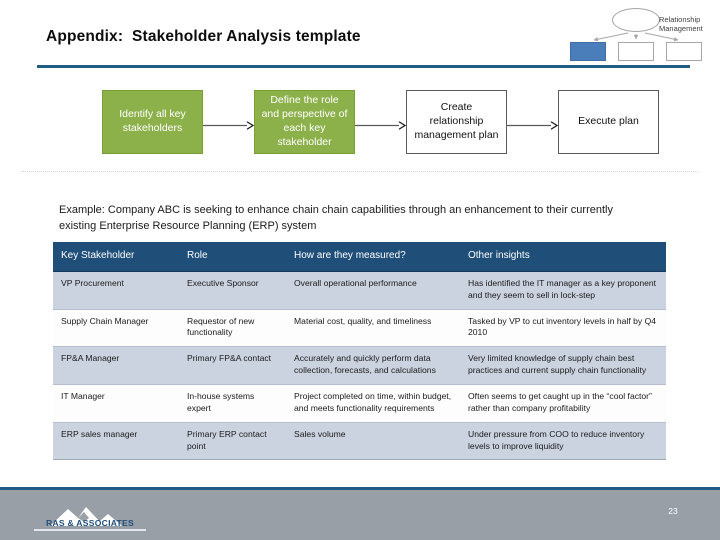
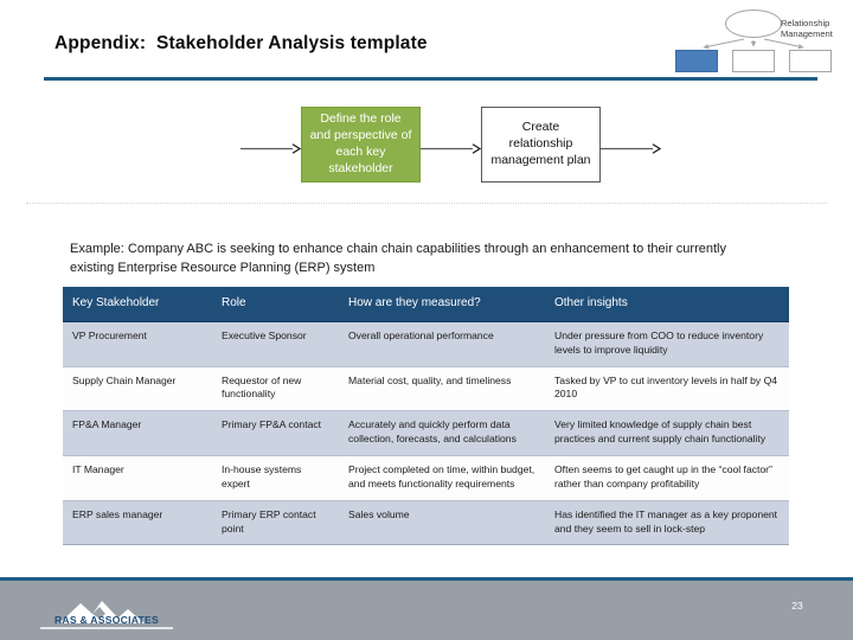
  Appendix: Stakeholder Analysis template
  Relationship
  Management
- Identify all key stakeholders
  Define the role and perspective of each key stakeholder
  Create relationship management plan
- Execute plan
  Example: Company ABC is seeking to enhance chain chain capabilities through an enhancement to their currently existing Enterprise Resource Planning (ERP) system
  Key Stakeholder	Role	How are they measured?	Other insights
- VP Procurement	Executive Sponsor	Overall operational performance	Has identified the IT manager as a key proponent and they seem to sell in lock-step
+ VP Procurement	Executive Sponsor	Overall operational performance	Under pressure from COO to reduce inventory levels to improve liquidity
  Supply Chain Manager	Requestor of new functionality	Material cost, quality, and timeliness	Tasked by VP to cut inventory levels in half by Q4 2010
  FP&A Manager	Primary FP&A contact	Accurately and quickly perform data collection, forecasts, and calculations	Very limited knowledge of supply chain best practices and current supply chain functionality
  IT Manager	In-house systems expert	Project completed on time, within budget, and meets functionality requirements	Often seems to get caught up in the “cool factor” rather than company profitability
- ERP sales manager	Primary ERP contact point	Sales volume	Under pressure from COO to reduce inventory levels to improve liquidity
+ ERP sales manager	Primary ERP contact point	Sales volume	Has identified the IT manager as a key proponent and they seem to sell in lock-step
  RAS & ASSOCIATES
  23
